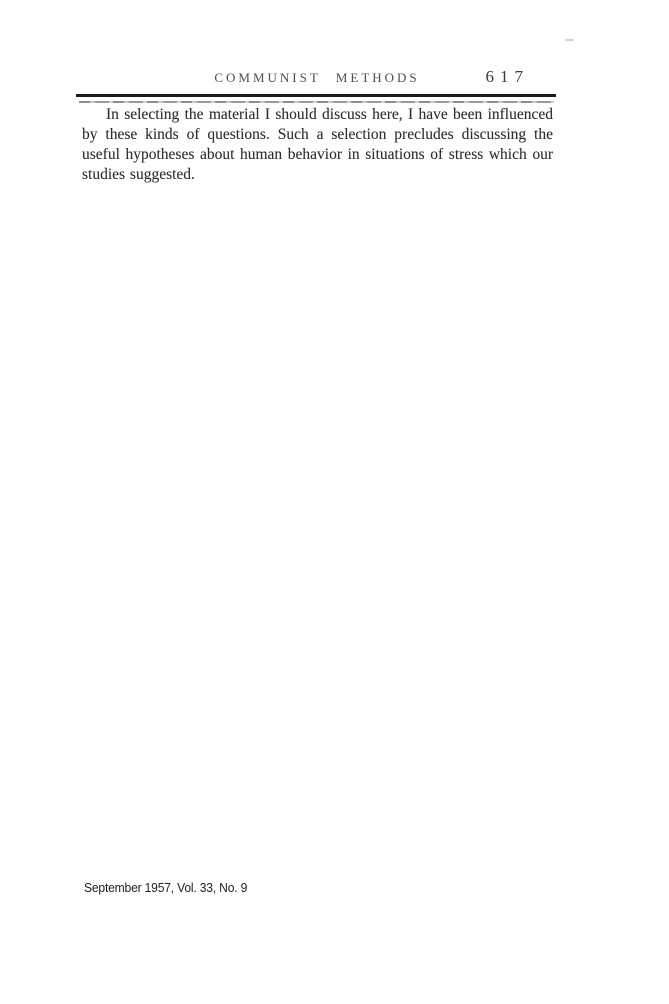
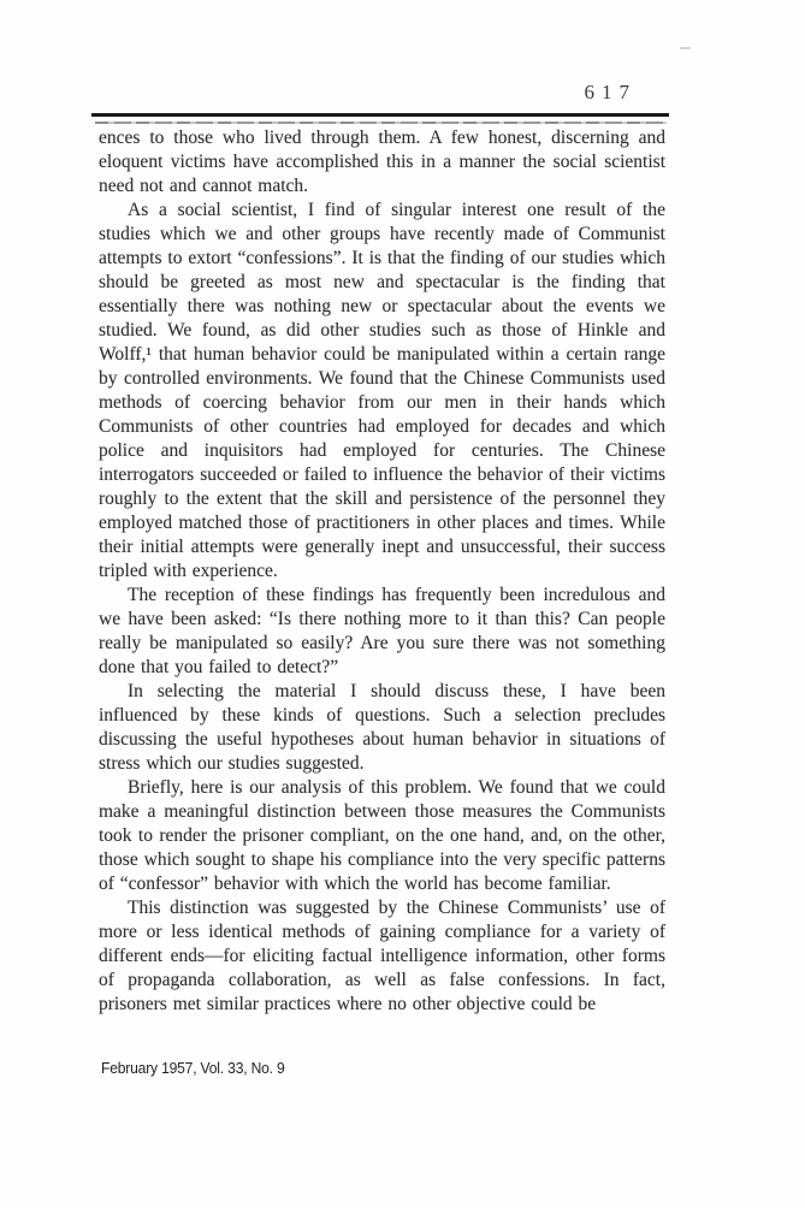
- COMMUNIST METHODS
  617
+ ences to those who lived through them. A few honest, discerning and eloquent victims have accomplished this in a manner the social scientist need not and cannot match.
+ As a social scientist, I find of singular interest one result of the studies which we and other groups have recently made of Communist attempts to extort “confessions”. It is that the finding of our studies which should be greeted as most new and spectacular is the finding that essentially there was nothing new or spectacular about the events we studied. We found, as did other studies such as those of Hinkle and Wolff,¹ that human behavior could be manipulated within a certain range by controlled environments. We found that the Chinese Communists used methods of coercing behavior from our men in their hands which Communists of other countries had employed for decades and which police and inquisitors had employed for centuries. The Chinese interrogators succeeded or failed to influence the behavior of their victims roughly to the extent that the skill and persistence of the personnel they employed matched those of practitioners in other places and times. While their initial attempts were generally inept and unsuccessful, their success tripled with experience.
+ The reception of these findings has frequently been incredulous and we have been asked: “Is there nothing more to it than this? Can people really be manipulated so easily? Are you sure there was not something done that you failed to detect?”
- In selecting the material I should discuss here, I have been influenced by these kinds of questions. Such a selection precludes discussing the useful hypotheses about human behavior in situations of stress which our studies suggested.
+ In selecting the material I should discuss these, I have been influenced by these kinds of questions. Such a selection precludes discussing the useful hypotheses about human behavior in situations of stress which our studies suggested.
+ Briefly, here is our analysis of this problem. We found that we could make a meaningful distinction between those measures the Communists took to render the prisoner compliant, on the one hand, and, on the other, those which sought to shape his compliance into the very specific patterns of “confessor” behavior with which the world has become familiar.
+ This distinction was suggested by the Chinese Communists’ use of more or less identical methods of gaining compliance for a variety of different ends—for eliciting factual intelligence information, other forms of propaganda collaboration, as well as false confessions. In fact, prisoners met similar practices where no other objective could be
- September 1957, Vol. 33, No. 9
+ February 1957, Vol. 33, No. 9
